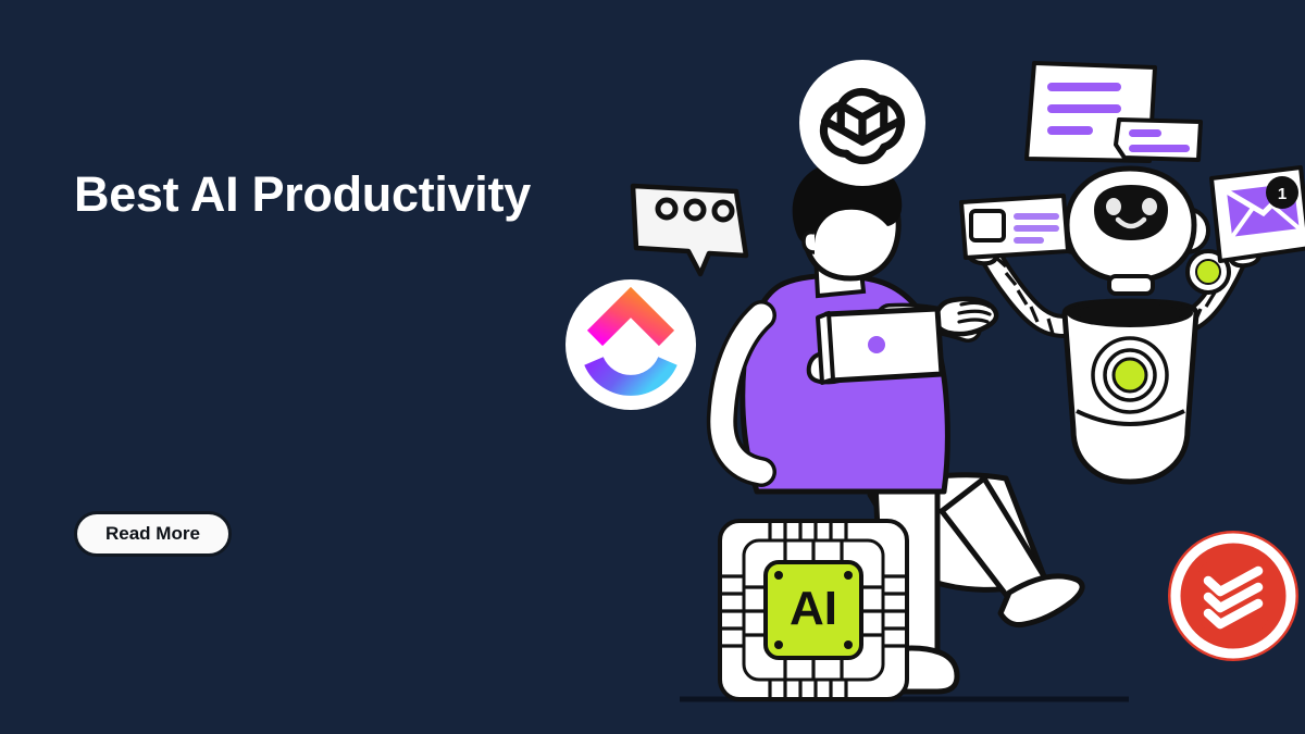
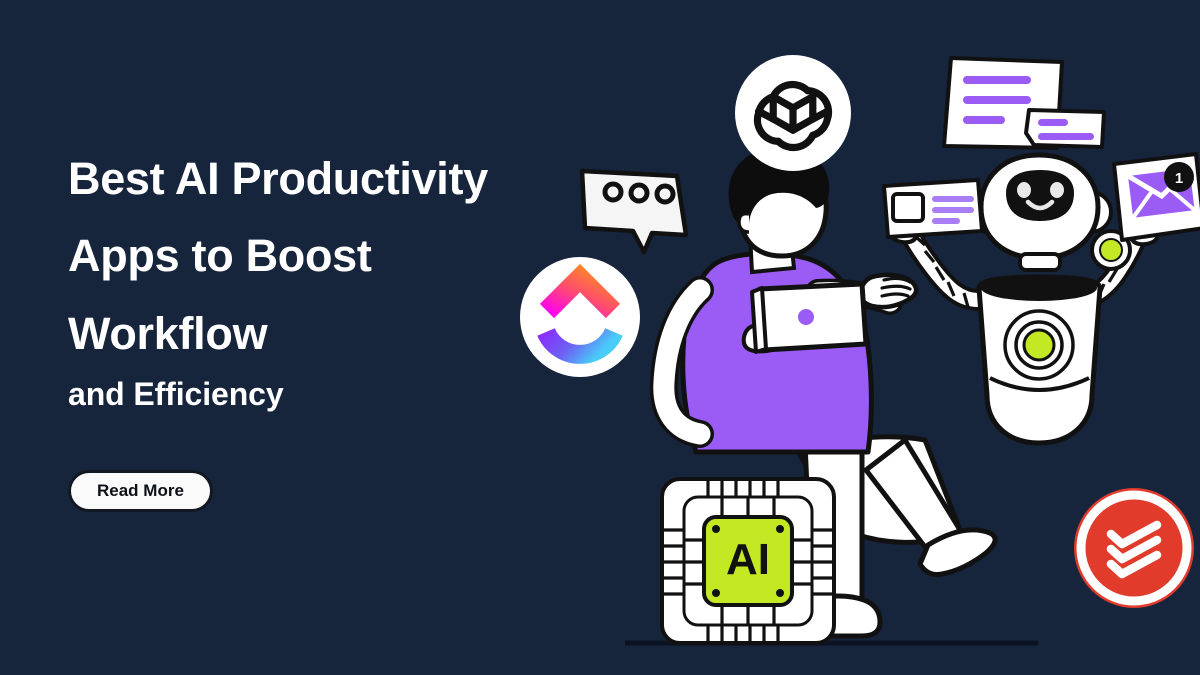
  1
  AI
  Best AI Productivity
+ Apps to Boost
+ Workflow
+ and Efficiency
  Read More
